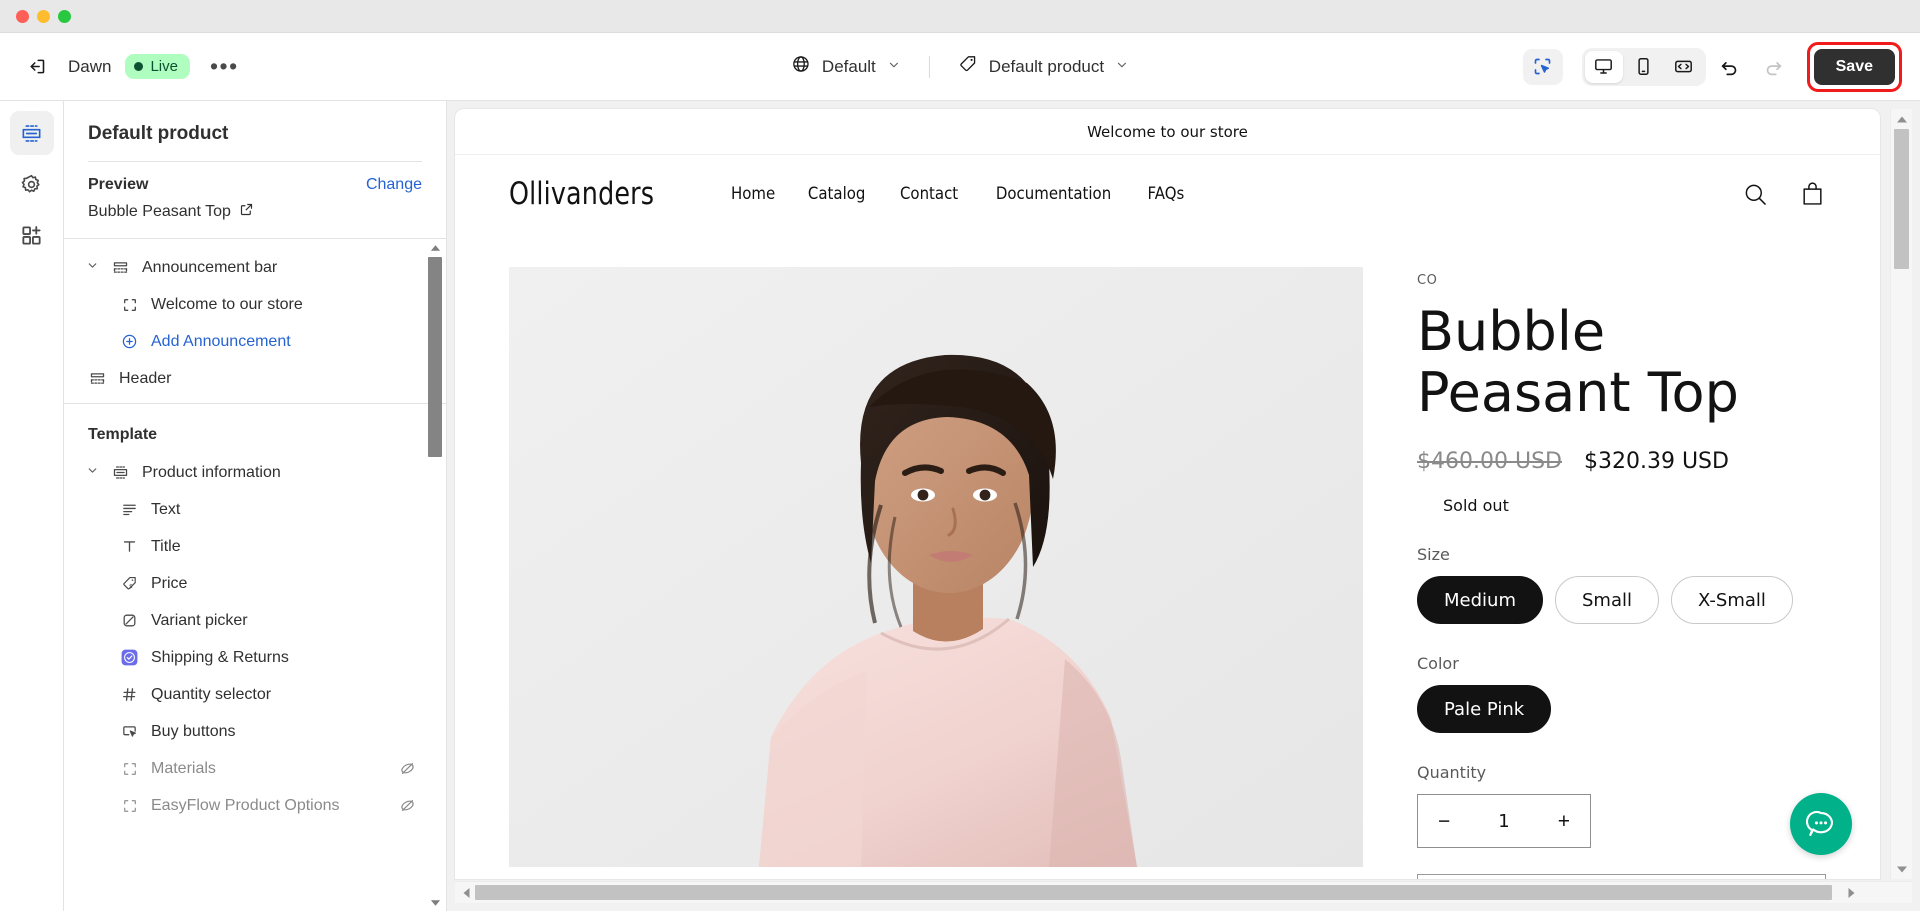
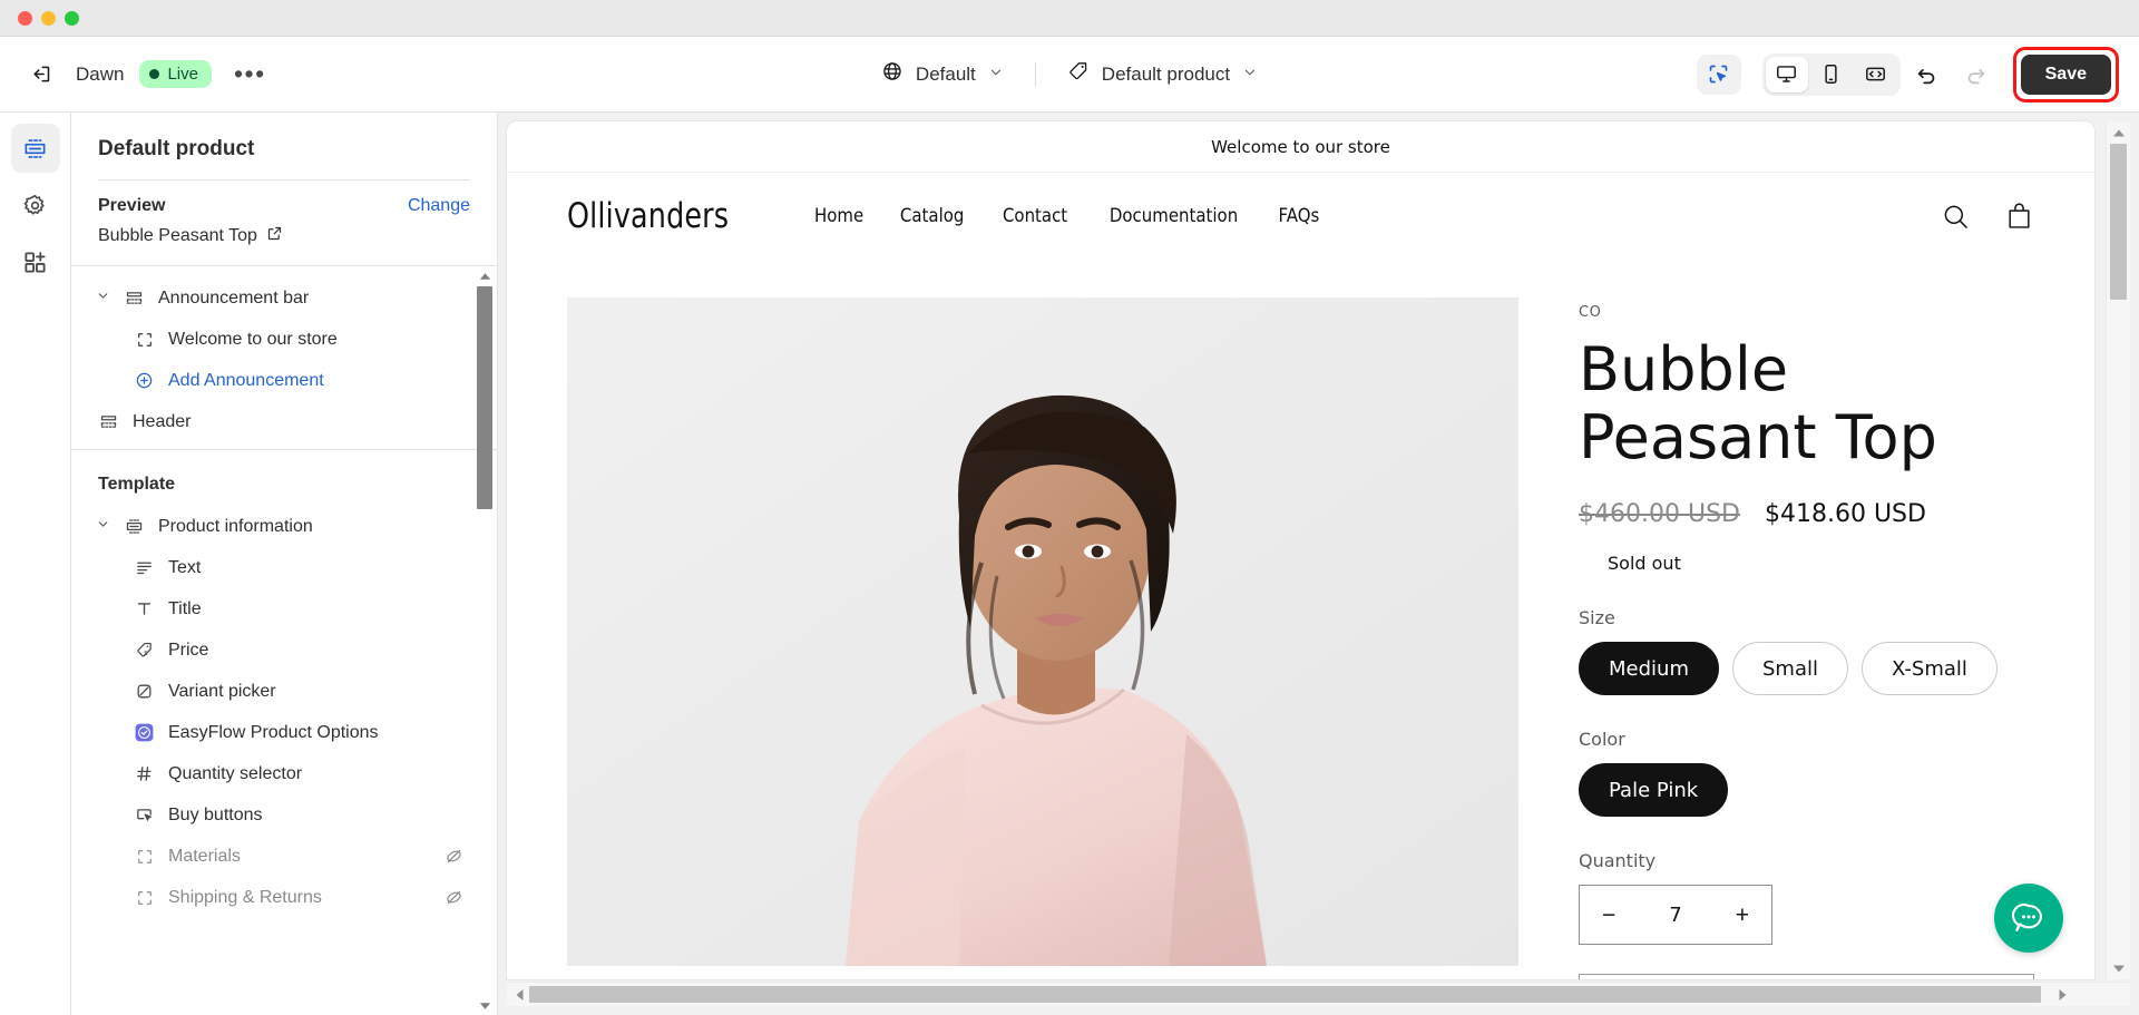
  Dawn
  Live
  •••
  Default
  Default product
  Save
  Default product
  Preview
  Change
  Bubble Peasant Top
  Announcement bar
  Welcome to our store
  Add Announcement
  Header
  Template
  Product information
  Text
  Title
  Price
  Variant picker
- Shipping & Returns
+ EasyFlow Product Options
  Quantity selector
  Buy buttons
  Materials
- EasyFlow Product Options
+ Shipping & Returns
  Welcome to our store
  Ollivanders
  Home
  Catalog
  Contact
  Documentation
  FAQs
  CO
  Bubble Peasant Top
  $460.00 USD
- $320.39 USD
+ $418.60 USD
  Sold out
  Size
  Medium
  Small
  X-Small
  Color
  Pale Pink
  Quantity
  −
- 1
+ 7
  +
